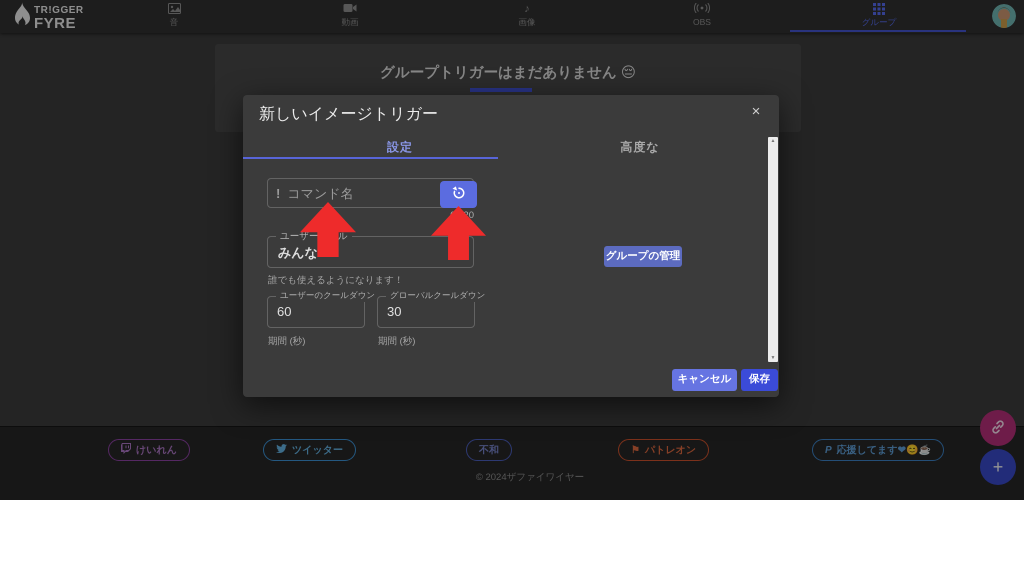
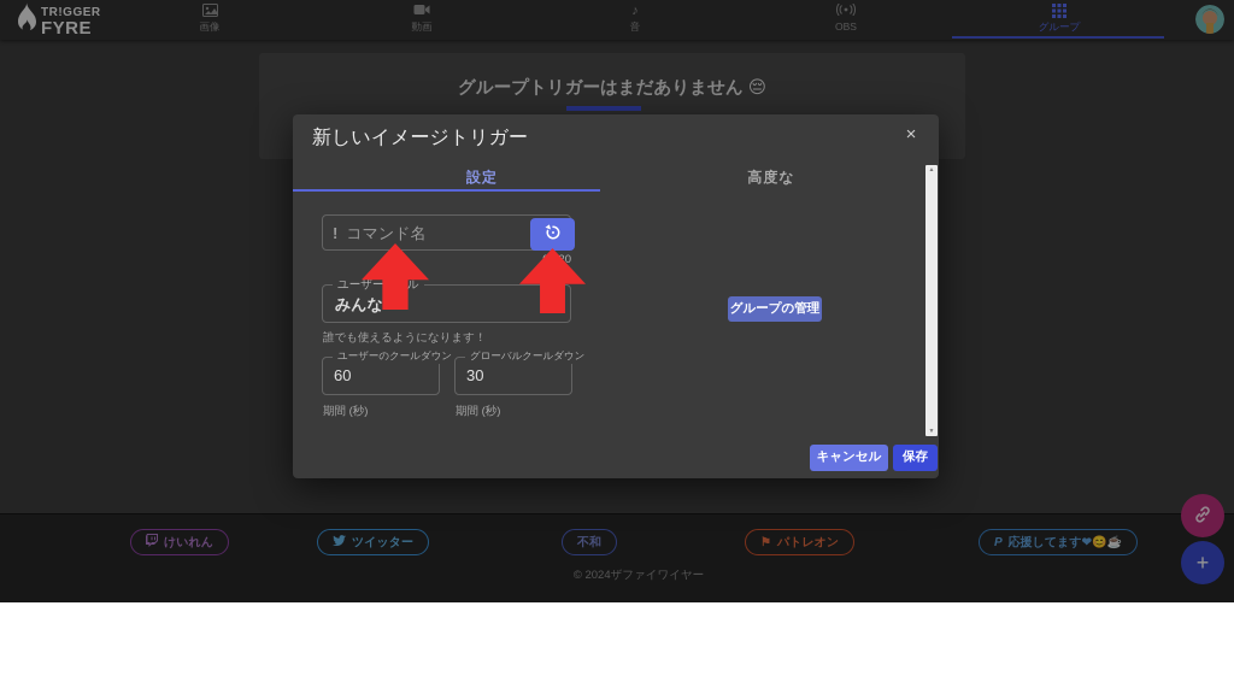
  TR!GGER
  FYRE
- 音
+ 画像
  動画
  ♪
- 画像
+ 音
  OBS
  グループ
  グループトリガーはまだありません 😔
  けいれん
  ツイッター
  不和
  ⚑
  パトレオン
  P
  応援してます❤😊☕
  © 2024ザファイワイヤー
  +
  新しいイメージトリガー
  ×
  設定
  高度な
  !
  コマンド名
  ユーザール
  みんな
  誰でも使えるようになります！
  ユーザーのクールダウン
  60
  期間 (秒)
  グローバルクールダウン
  30
  期間 (秒)
  グループの管理
  キャンセル
  保存
